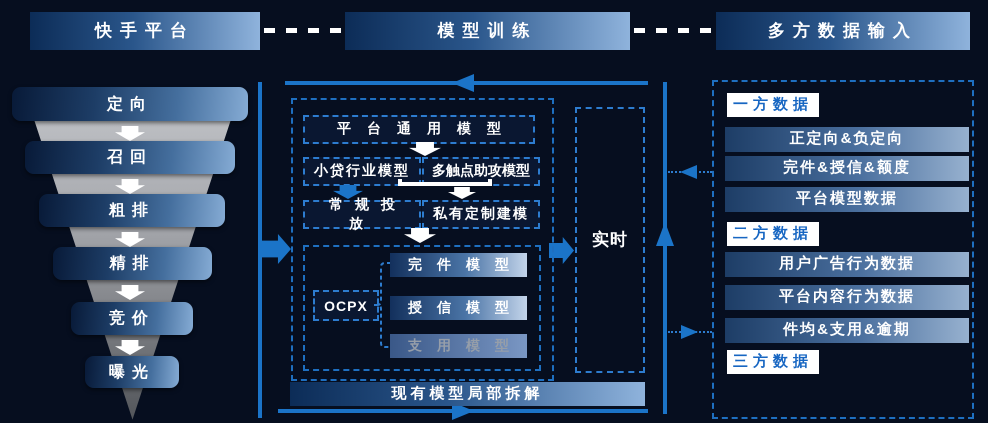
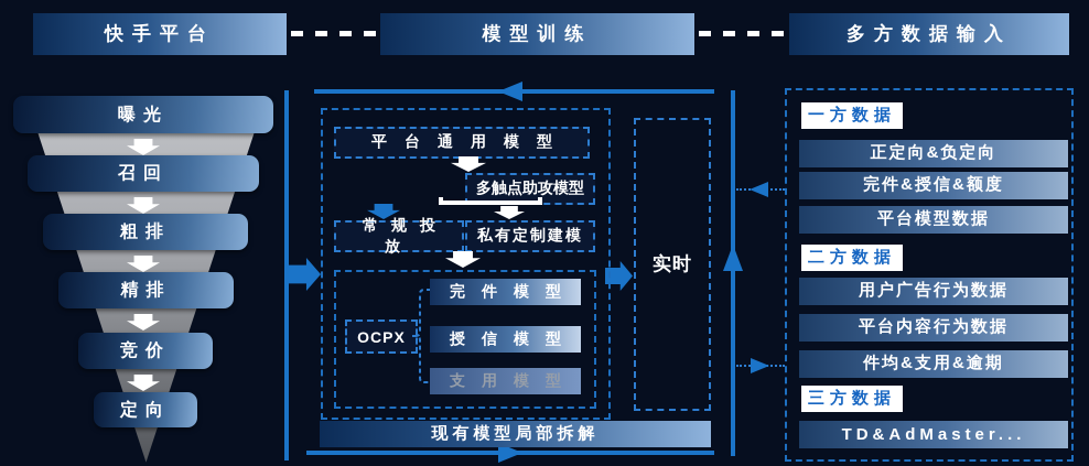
  快手平台
  模型训练
  多方数据输入
- 定向
+ 曝光
  召回
  粗排
  精排
  竞价
- 曝光
+ 定向
  平台通用模型
- 小贷行业模型
  多触点助攻模型
  常规投放
  私有定制建模
  OCPX
  完件模型
  授信模型
  支用模型
  现有模型局部拆解
  实时
  一方数据
  正定向&负定向
  完件&授信&额度
  平台模型数据
  二方数据
  用户广告行为数据
  平台内容行为数据
  件均&支用&逾期
  三方数据
+ TD&AdMaster...
